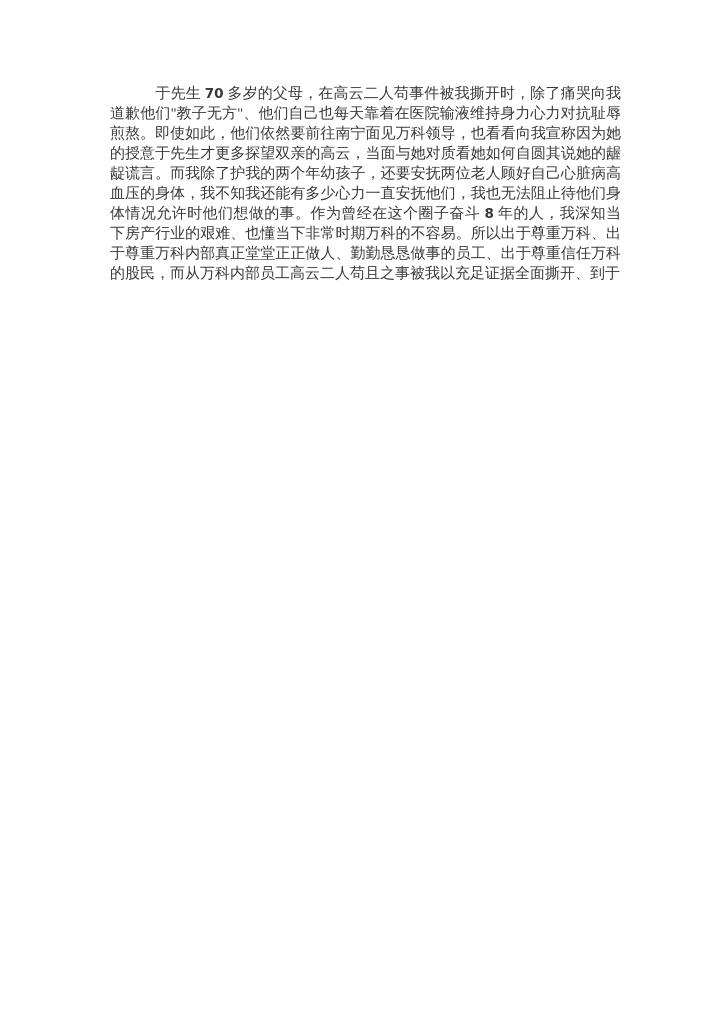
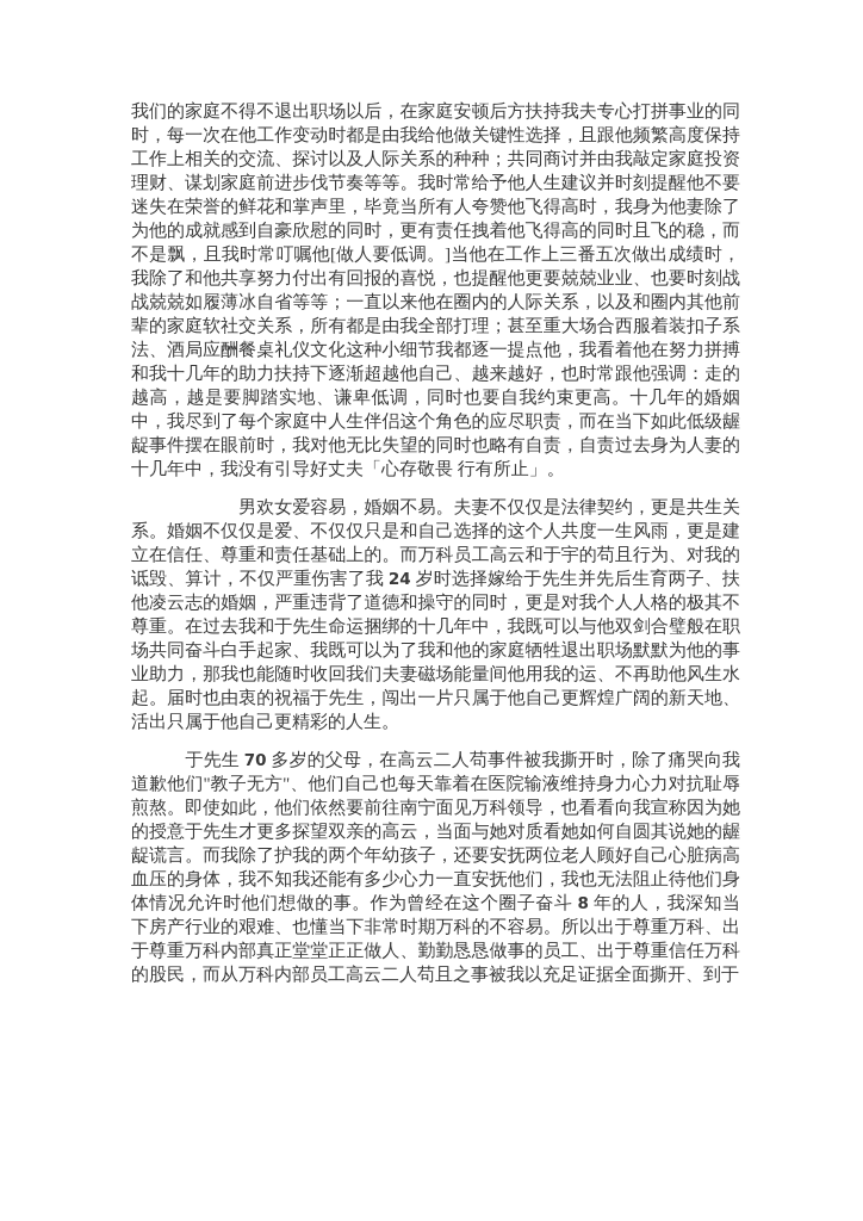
+ 我们的家庭不得不退出职场以后，在家庭安顿后方扶持我夫专心打拼事业的同时，每一次在他工作变动时都是由我给他做关键性选择，且跟他频繁高度保持工作上相关的交流、探讨以及人际关系的种种；共同商讨并由我敲定家庭投资理财、谋划家庭前进步伐节奏等等。我时常给予他人生建议并时刻提醒他不要迷失在荣誉的鲜花和掌声里，毕竟当所有人夸赞他飞得高时，我身为他妻除了为他的成就感到自豪欣慰的同时，更有责任拽着他飞得高的同时且飞的稳，而不是飘，且我时常叮嘱他[做人要低调。]当他在工作上三番五次做出成绩时，我除了和他共享努力付出有回报的喜悦，也提醒他更要兢兢业业、也要时刻战战兢兢如履薄冰自省等等；一直以来他在圈内的人际关系，以及和圈内其他前辈的家庭软社交关系，所有都是由我全部打理；甚至重大场合西服着装扣子系法、酒局应酬餐桌礼仪文化这种小细节我都逐一提点他，我看着他在努力拼搏和我十几年的助力扶持下逐渐超越他自己、越来越好，也时常跟他强调：走的越高，越是要脚踏实地、谦卑低调，同时也要自我约束更高。十几年的婚姻中，我尽到了每个家庭中人生伴侣这个角色的应尽职责，而在当下如此低级龌龊事件摆在眼前时，我对他无比失望的同时也略有自责，自责过去身为人妻的十几年中，我没有引导好丈夫「心存敬畏 行有所止」。
+ 男欢女爱容易，婚姻不易。夫妻不仅仅是法律契约，更是共生关系。婚姻不仅仅是爱、不仅仅只是和自己选择的这个人共度一生风雨，更是建立在信任、尊重和责任基础上的。而万科员工高云和于宇的苟且行为、对我的诋毁、算计，不仅严重伤害了我 24 岁时选择嫁给于先生并先后生育两子、扶他凌云志的婚姻，严重违背了道德和操守的同时，更是对我个人人格的极其不尊重。在过去我和于先生命运捆绑的十几年中，我既可以与他双剑合璧般在职场共同奋斗白手起家、我既可以为了我和他的家庭牺牲退出职场默默为他的事业助力，那我也能随时收回我们夫妻磁场能量间他用我的运、不再助他风生水起。届时也由衷的祝福于先生，闯出一片只属于他自己更辉煌广阔的新天地、活出只属于他自己更精彩的人生。
  于先生 70 多岁的父母，在高云二人苟事件被我撕开时，除了痛哭向我道歉他们"教子无方"、他们自己也每天靠着在医院输液维持身力心力对抗耻辱煎熬。即使如此，他们依然要前往南宁面见万科领导，也看看向我宣称因为她的授意于先生才更多探望双亲的高云，当面与她对质看她如何自圆其说她的龌龊谎言。而我除了护我的两个年幼孩子，还要安抚两位老人顾好自己心脏病高血压的身体，我不知我还能有多少心力一直安抚他们，我也无法阻止待他们身体情况允许时他们想做的事。作为曾经在这个圈子奋斗 8 年的人，我深知当下房产行业的艰难、也懂当下非常时期万科的不容易。所以出于尊重万科、出于尊重万科内部真正堂堂正正做人、勤勤恳恳做事的员工、出于尊重信任万科的股民，而从万科内部员工高云二人苟且之事被我以充足证据全面撕开、到于
